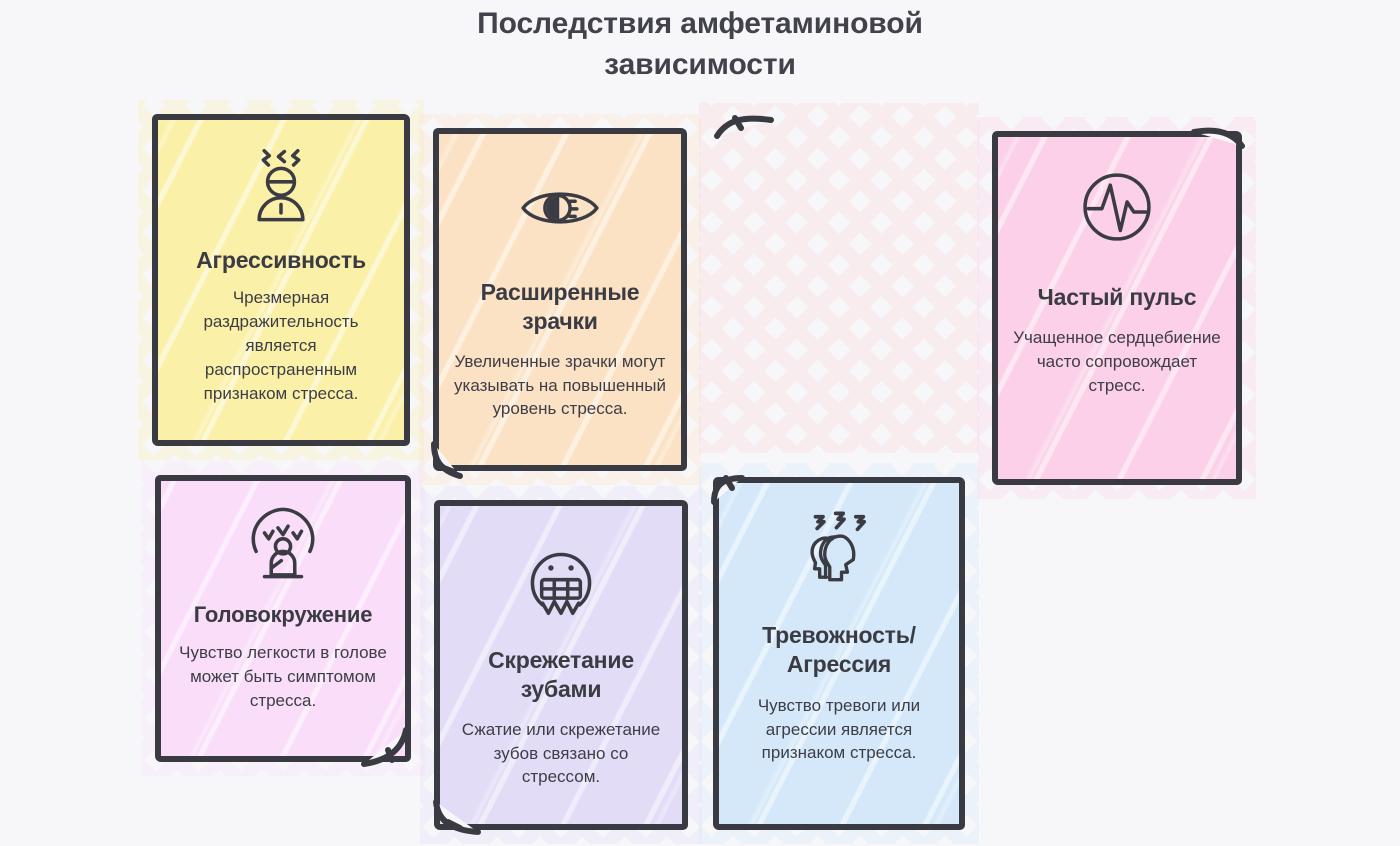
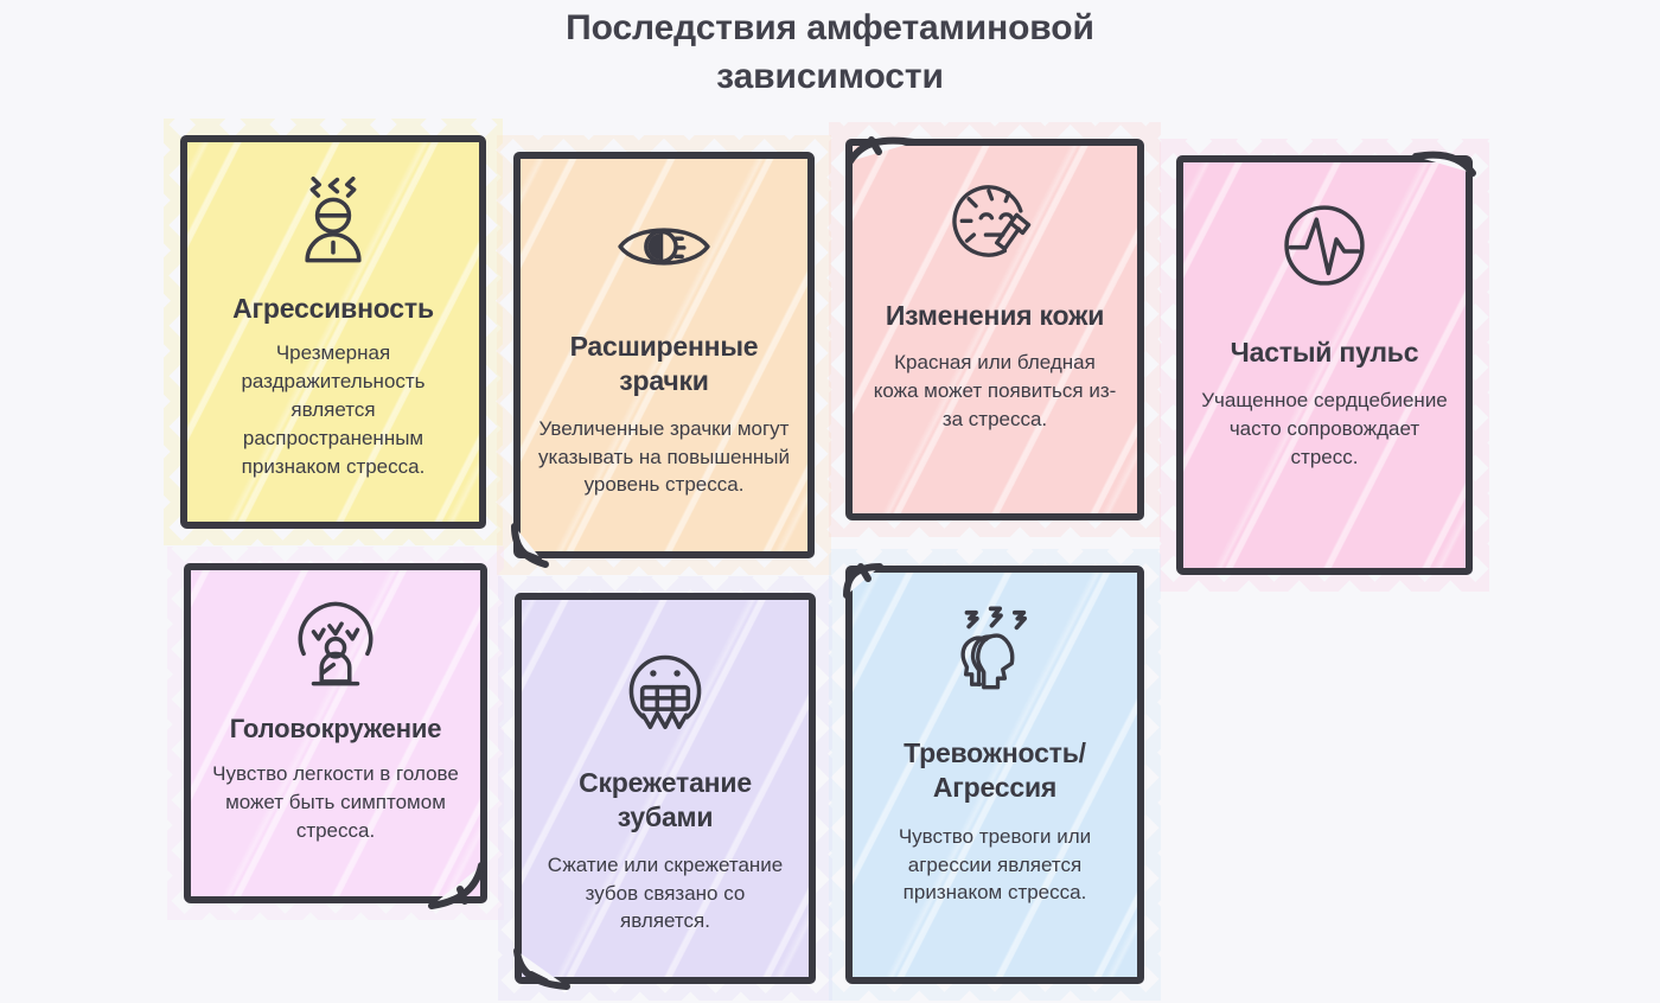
  Последствия амфетаминовой
  зависимости
  Агрессивность
  Чрезмерная раздражительность является распространенным признаком стресса.
  Расширенные зрачки
  Увеличенные зрачки могут указывать на повышенный уровень стресса.
+ Изменения кожи
+ Красная или бледная кожа может появиться из-за стресса.
  Частый пульс
  Учащенное сердцебиение часто сопровождает стресс.
  Головокружение
  Чувство легкости в голове может быть симптомом стресса.
  Скрежетание зубами
- Сжатие или скрежетание зубов связано со стрессом.
+ Сжатие или скрежетание зубов связано со является.
  Тревожность/ Агрессия
  Чувство тревоги или агрессии является признаком стресса.
